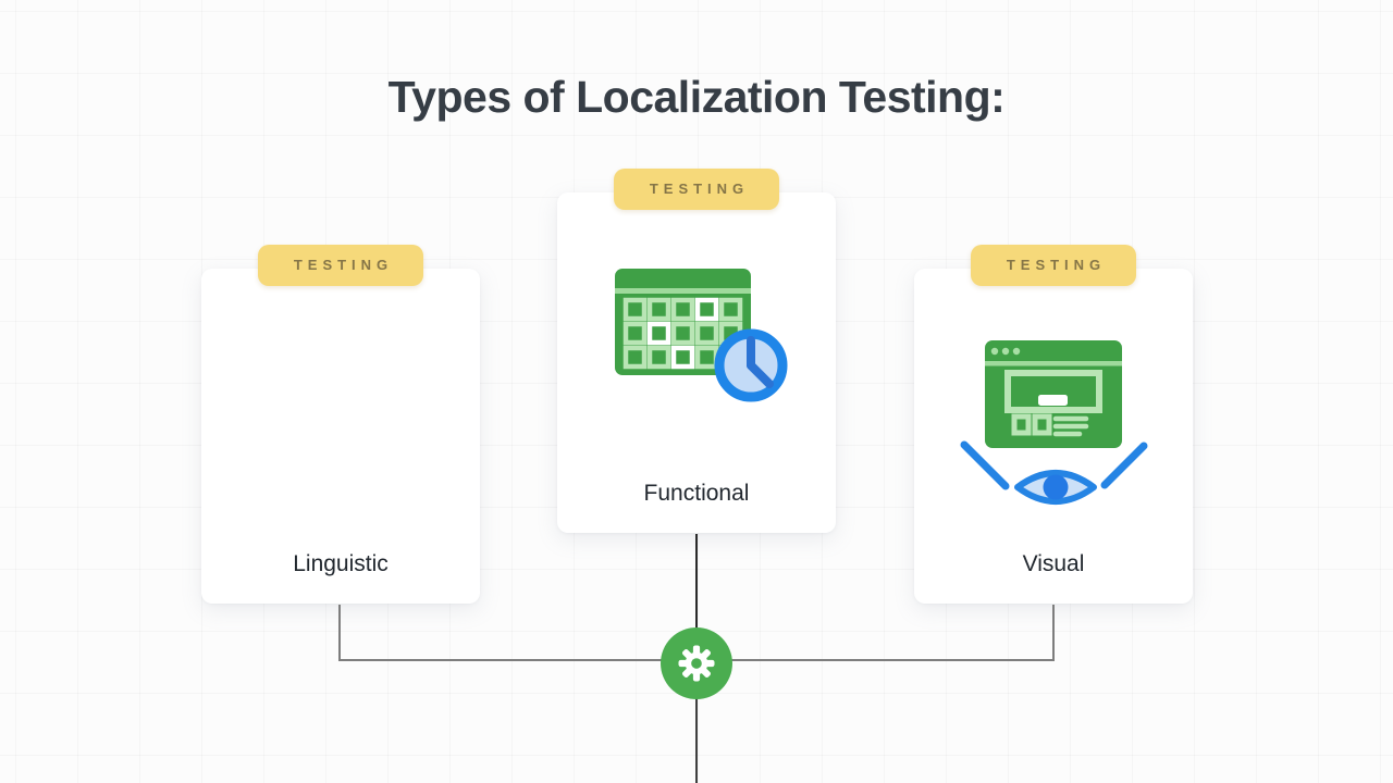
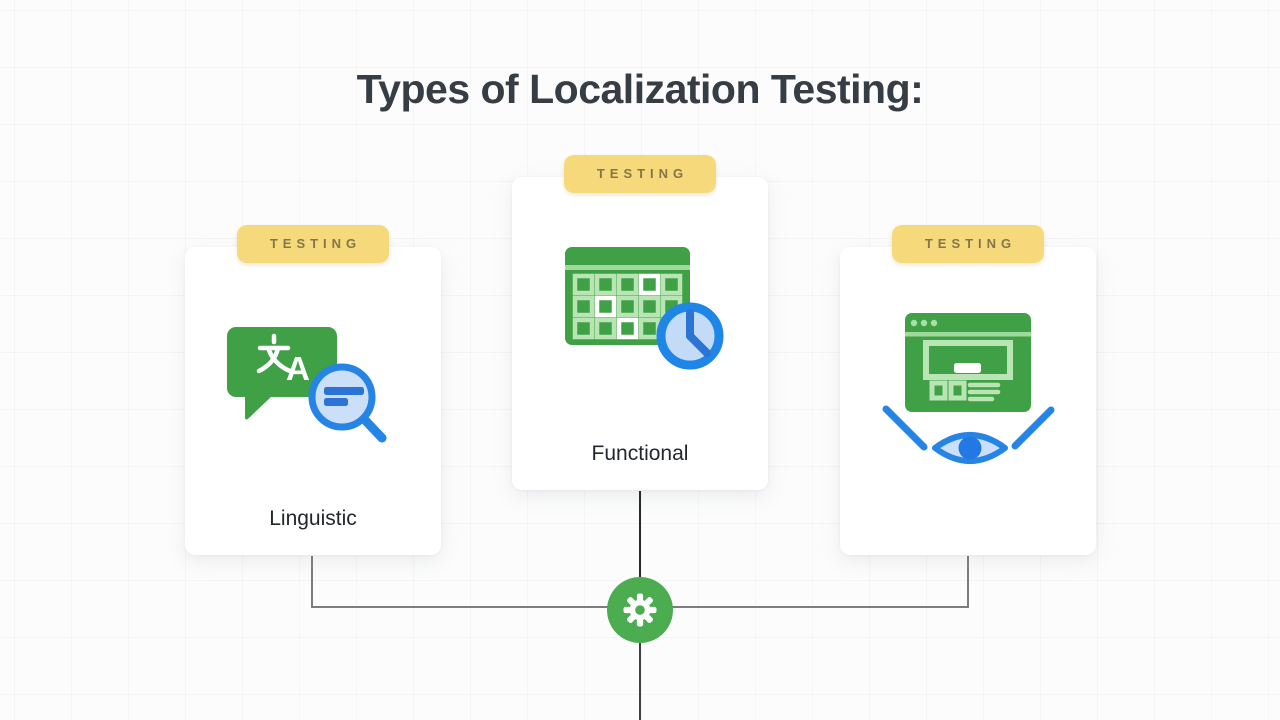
  Types of Localization Testing:
  TESTING
+ A
  Linguistic
  TESTING
  Functional
  TESTING
- Visual
